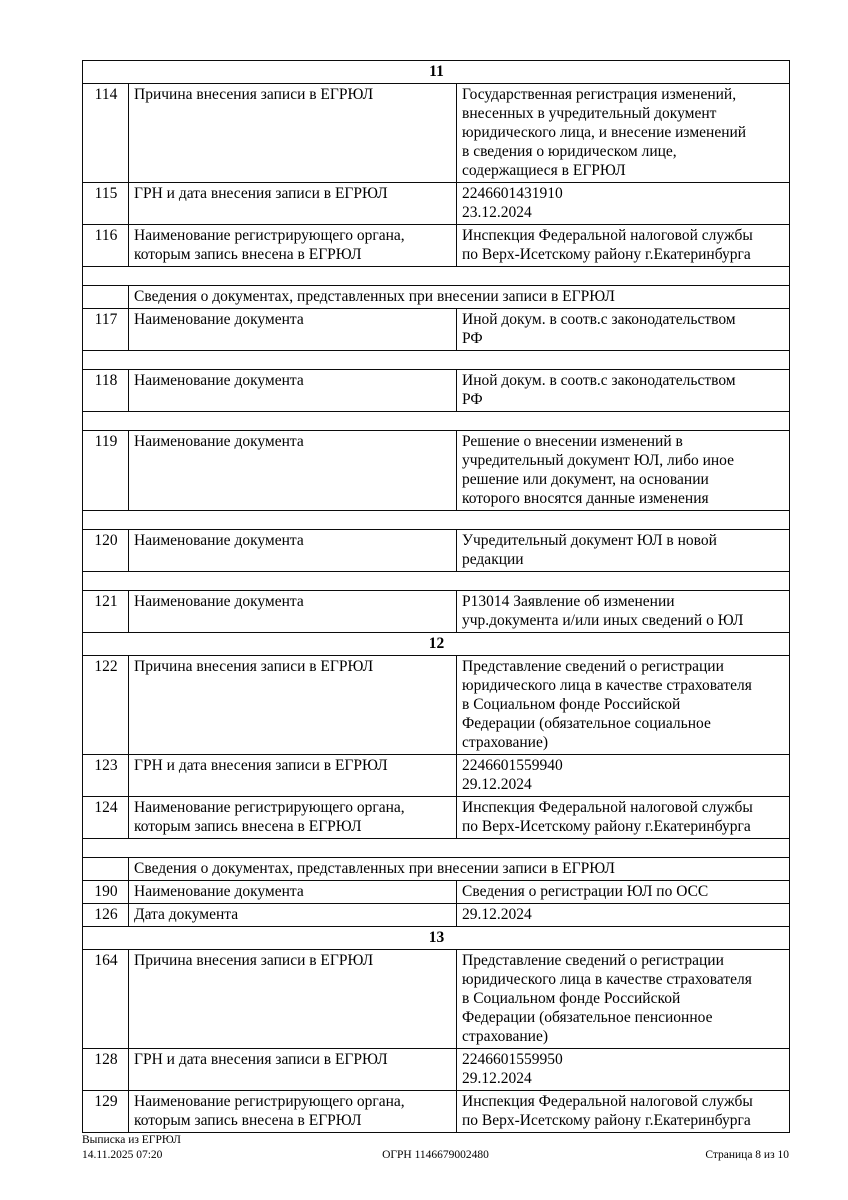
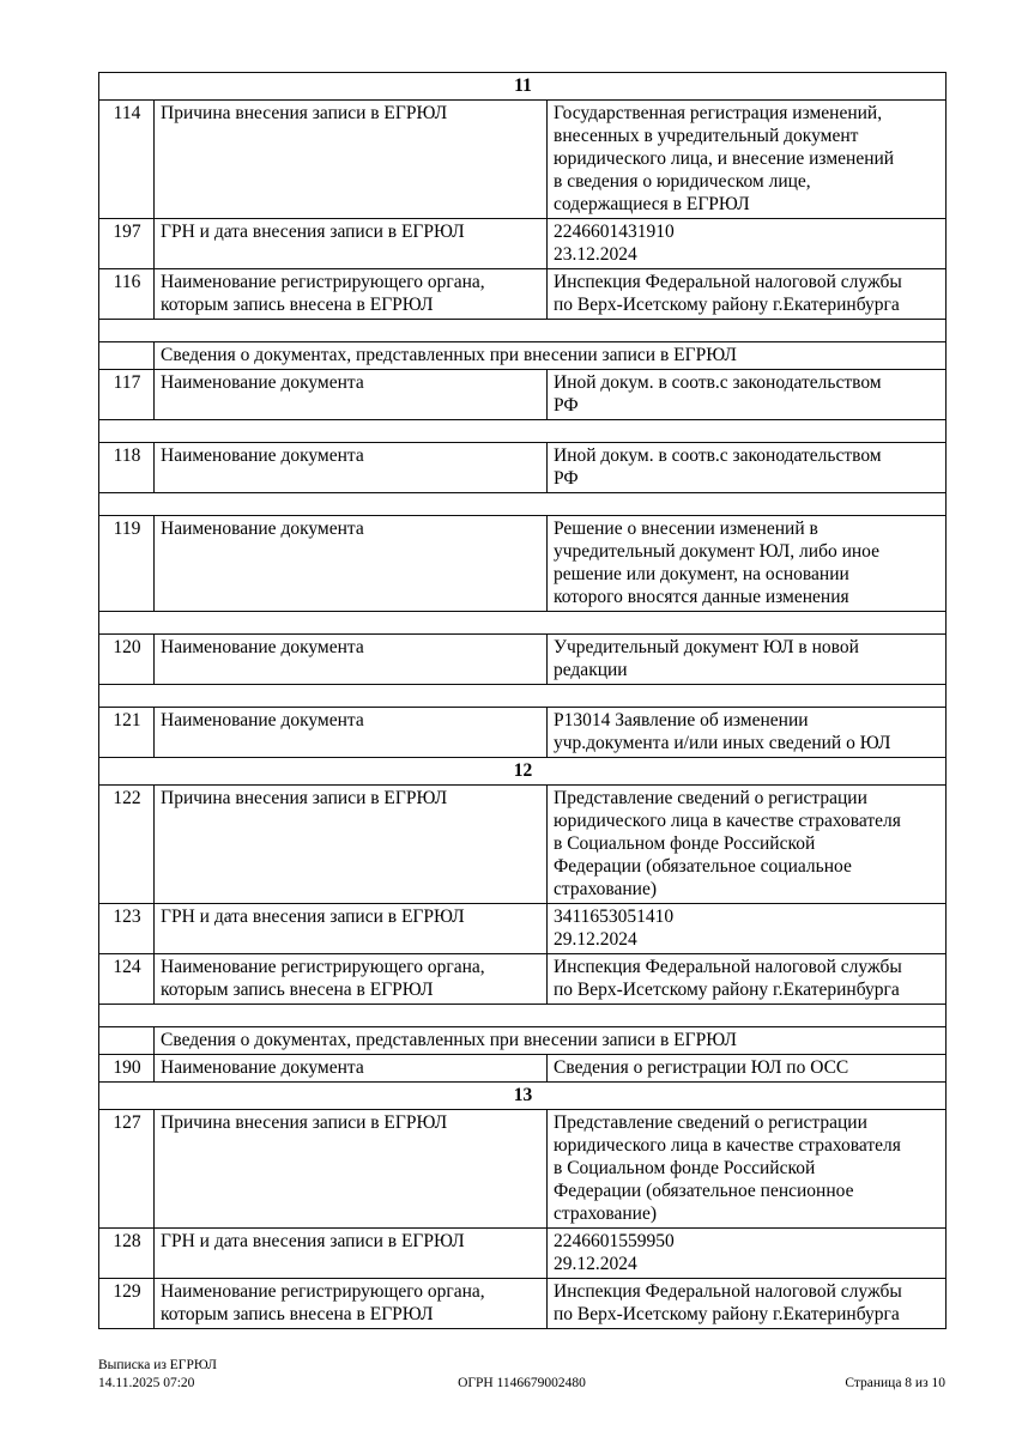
  11
  114	Причина внесения записи в ЕГРЮЛ	Государственная регистрация изменений,внесенных в учредительный документюридического лица, и внесение измененийв сведения о юридическом лице,содержащиеся в ЕГРЮЛ
- 115	ГРН и дата внесения записи в ЕГРЮЛ	224660143191023.12.2024
+ 197	ГРН и дата внесения записи в ЕГРЮЛ	224660143191023.12.2024
  116	Наименование регистрирующего органа, которым запись внесена в ЕГРЮЛ	Инспекция Федеральной налоговой службыпо Верх-Исетскому району г.Екатеринбурга
  	Сведения о документах, представленных при внесении записи в ЕГРЮЛ
  117	Наименование документа	Иной докум. в соотв.с законодательствомРФ
  118	Наименование документа	Иной докум. в соотв.с законодательствомРФ
  119	Наименование документа	Решение о внесении изменений вучредительный документ ЮЛ, либо иноерешение или документ, на основаниикоторого вносятся данные изменения
  120	Наименование документа	Учредительный документ ЮЛ в новойредакции
  121	Наименование документа	Р13014 Заявление об измененииучр.документа и/или иных сведений о ЮЛ
  12
  122	Причина внесения записи в ЕГРЮЛ	Представление сведений о регистрацииюридического лица в качестве страхователяв Социальном фонде РоссийскойФедерации (обязательное социальноестрахование)
- 123	ГРН и дата внесения записи в ЕГРЮЛ	224660155994029.12.2024
+ 123	ГРН и дата внесения записи в ЕГРЮЛ	341165305141029.12.2024
  124	Наименование регистрирующего органа, которым запись внесена в ЕГРЮЛ	Инспекция Федеральной налоговой службыпо Верх-Исетскому району г.Екатеринбурга
  	Сведения о документах, представленных при внесении записи в ЕГРЮЛ
  190	Наименование документа	Сведения о регистрации ЮЛ по ОСС
- 126	Дата документа	29.12.2024
  13
- 164	Причина внесения записи в ЕГРЮЛ	Представление сведений о регистрацииюридического лица в качестве страхователяв Социальном фонде РоссийскойФедерации (обязательное пенсионноестрахование)
+ 127	Причина внесения записи в ЕГРЮЛ	Представление сведений о регистрацииюридического лица в качестве страхователяв Социальном фонде РоссийскойФедерации (обязательное пенсионноестрахование)
  128	ГРН и дата внесения записи в ЕГРЮЛ	224660155995029.12.2024
  129	Наименование регистрирующего органа, которым запись внесена в ЕГРЮЛ	Инспекция Федеральной налоговой службыпо Верх-Исетскому району г.Екатеринбурга
  Выписка из ЕГРЮЛ
  14.11.2025 07:20
  ОГРН 1146679002480
  Страница 8 из 10
